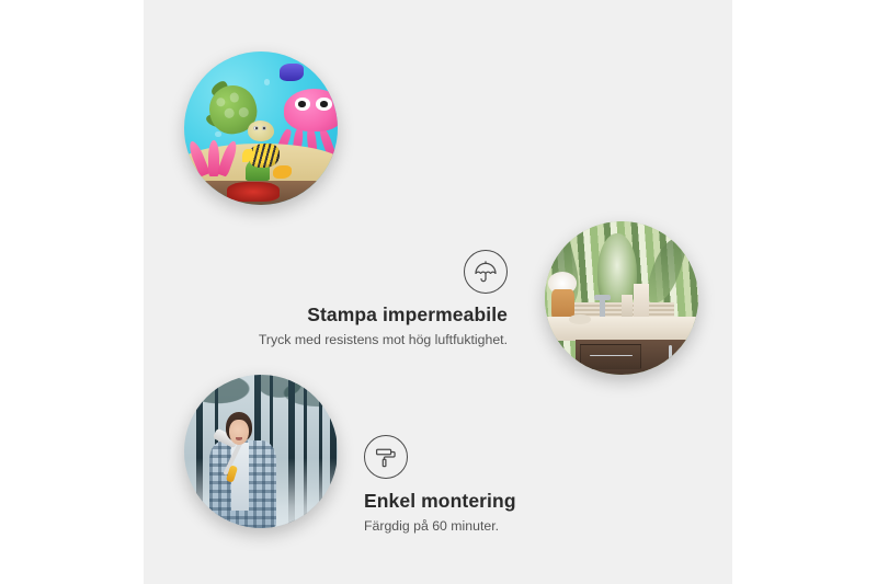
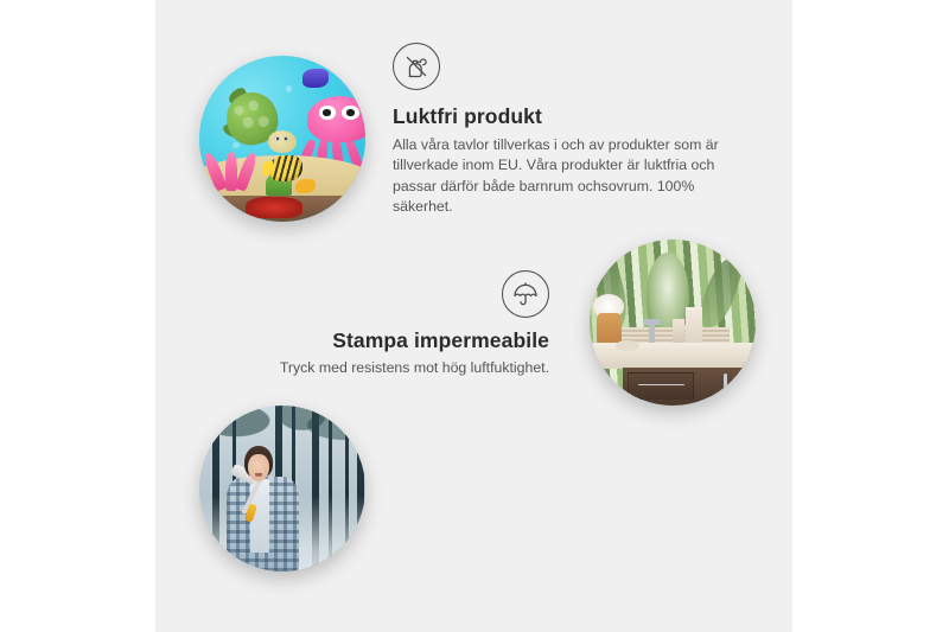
+ Luktfri produkt
+ Alla våra tavlor tillverkas i och av produkter som är tillverkade inom EU. Våra produkter är luktfria och passar därför både barnrum ochsovrum. 100% säkerhet.
  Stampa impermeabile
  Tryck med resistens mot hög luftfuktighet.
- Enkel montering
- Färgdig på 60 minuter.
